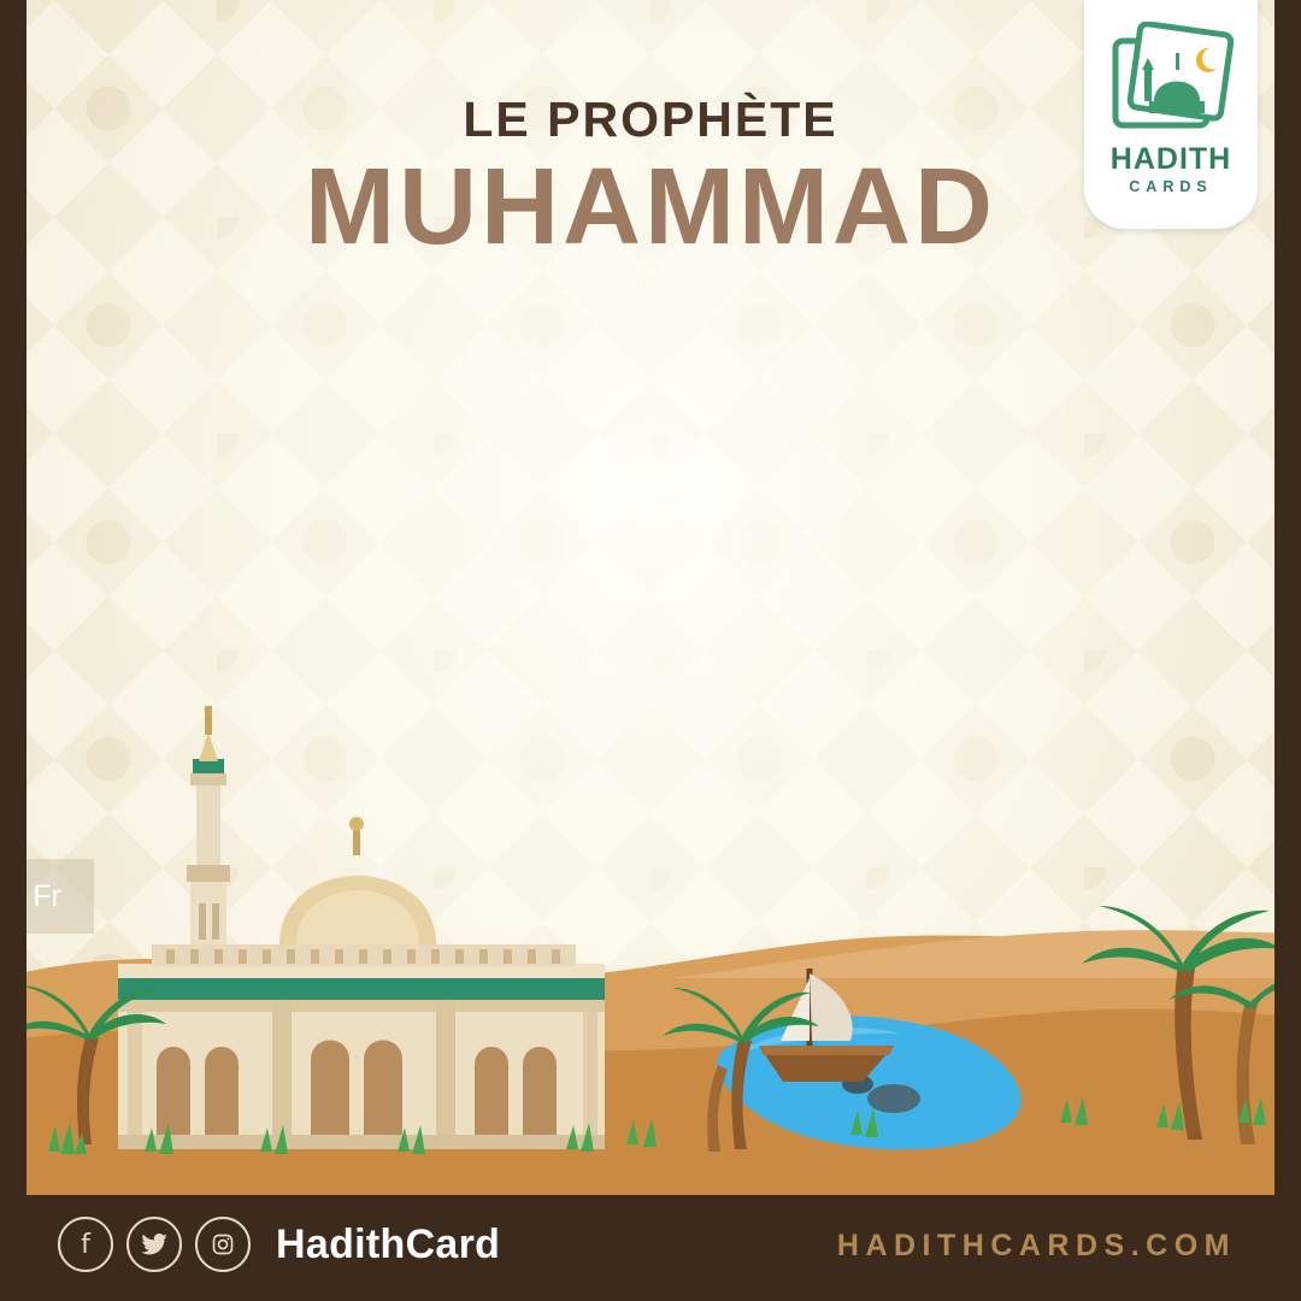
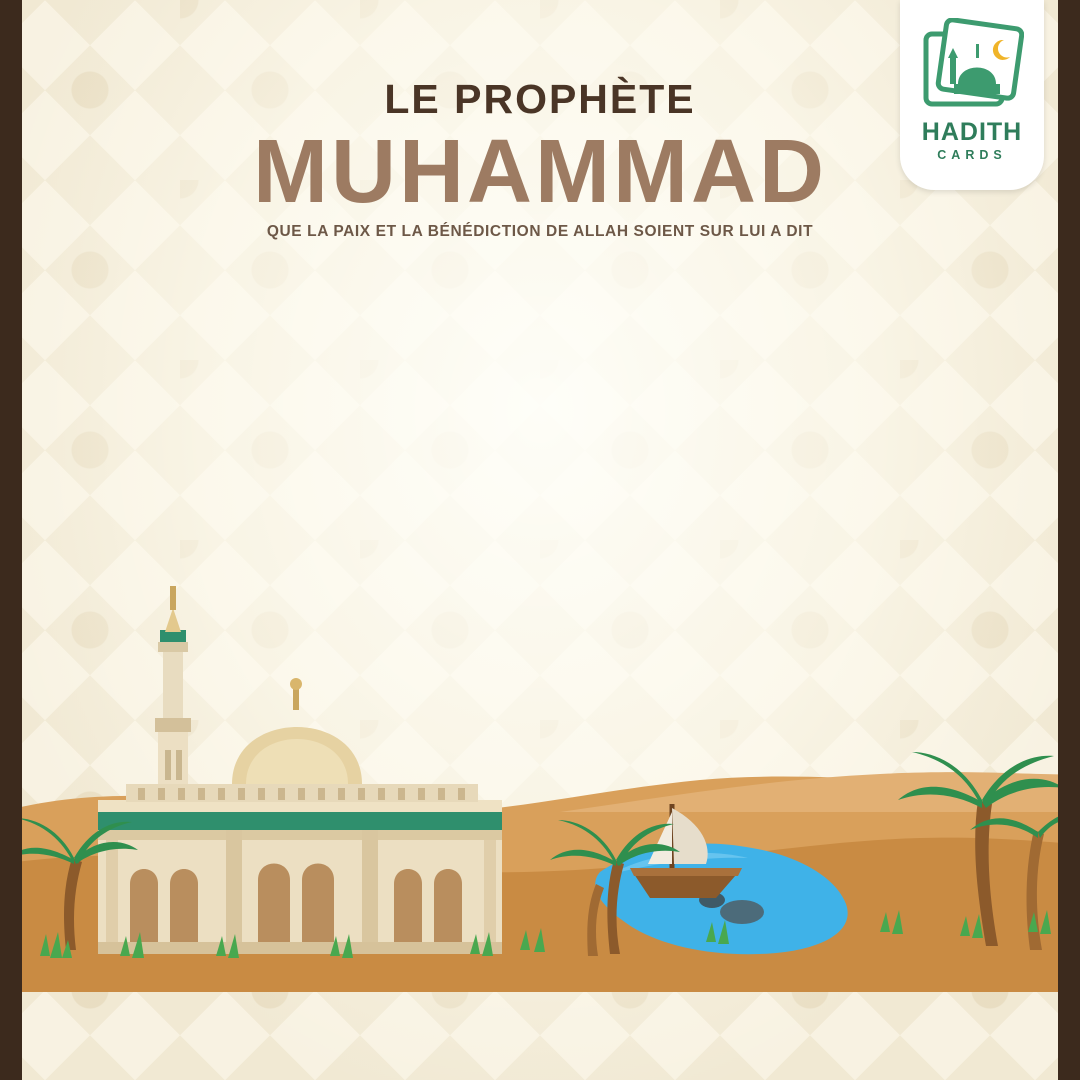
  LE PROPHÈTE
  MUHAMMAD
+ QUE LA PAIX ET LA BÉNÉDICTION DE ALLAH SOIENT SUR LUI A DIT
  HADITH
  CARDS
- Fr
- f
- HadithCard
- HADITHCARDS.COM
